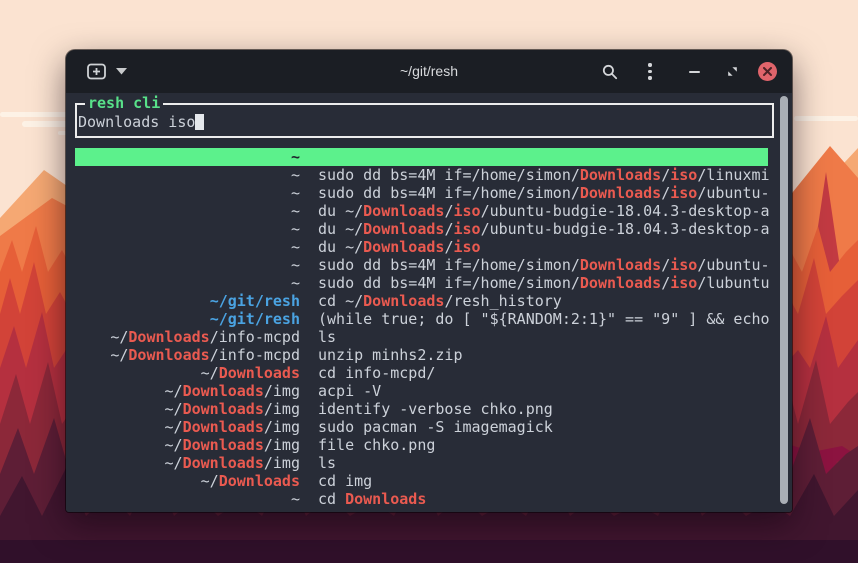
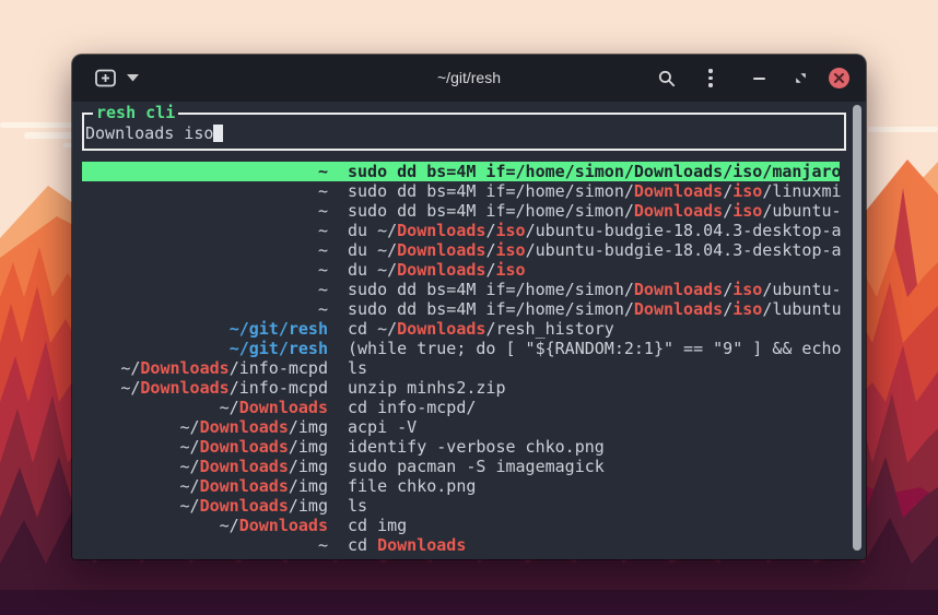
  ~/git/resh
  resh cli
  Downloads iso
  ~
+ sudo dd bs=4M if=/home/simon/Downloads/iso/manjaro
  ~
  sudo dd bs=4M if=/home/simon/Downloads/iso/linuxmi
  ~
  sudo dd bs=4M if=/home/simon/Downloads/iso/ubuntu-
  ~
  du ~/Downloads/iso/ubuntu-budgie-18.04.3-desktop-a
  ~
  du ~/Downloads/iso/ubuntu-budgie-18.04.3-desktop-a
  ~
  du ~/Downloads/iso
  ~
  sudo dd bs=4M if=/home/simon/Downloads/iso/ubuntu-
  ~
  sudo dd bs=4M if=/home/simon/Downloads/iso/lubuntu
  ~/git/resh
  cd ~/Downloads/resh_history
  ~/git/resh
  (while true; do [ "${RANDOM:2:1}" == "9" ] && echo
  ~/Downloads/info-mcpd
  ls
  ~/Downloads/info-mcpd
  unzip minhs2.zip
  ~/Downloads
  cd info-mcpd/
  ~/Downloads/img
  acpi -V
  ~/Downloads/img
  identify -verbose chko.png
  ~/Downloads/img
  sudo pacman -S imagemagick
  ~/Downloads/img
  file chko.png
  ~/Downloads/img
  ls
  ~/Downloads
  cd img
  ~
  cd Downloads
